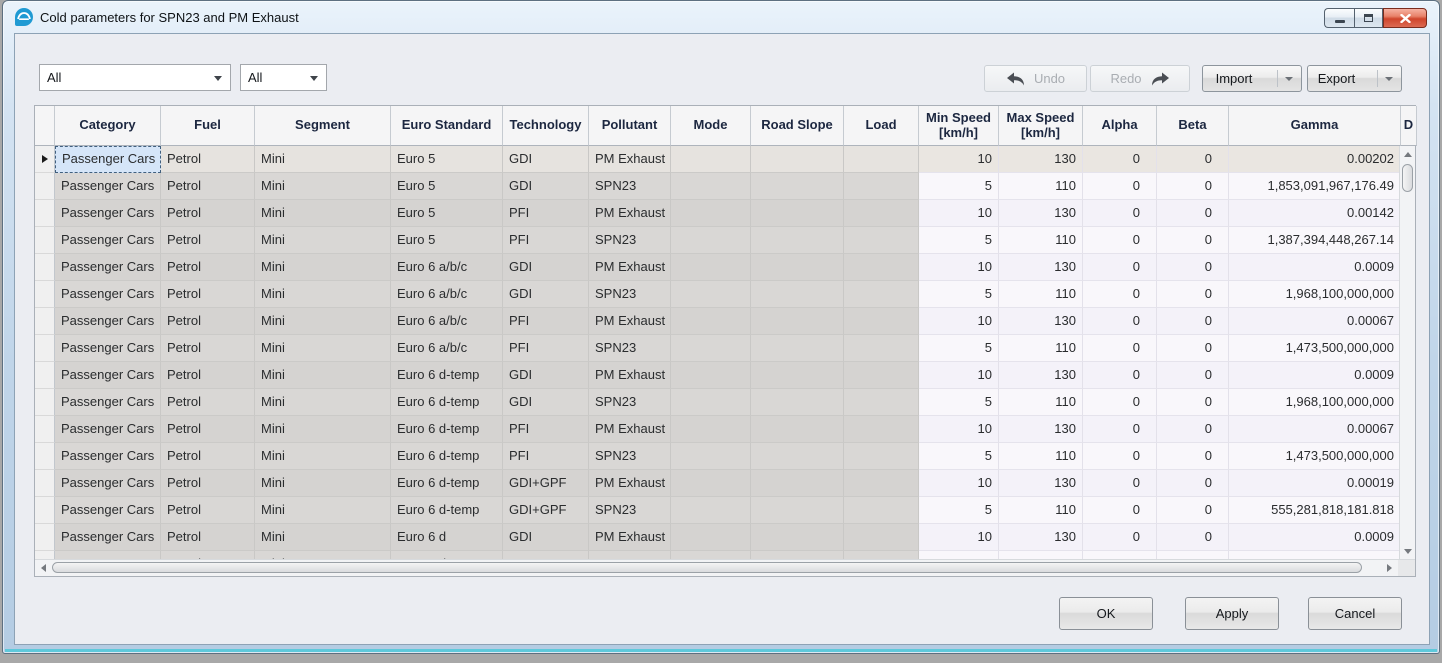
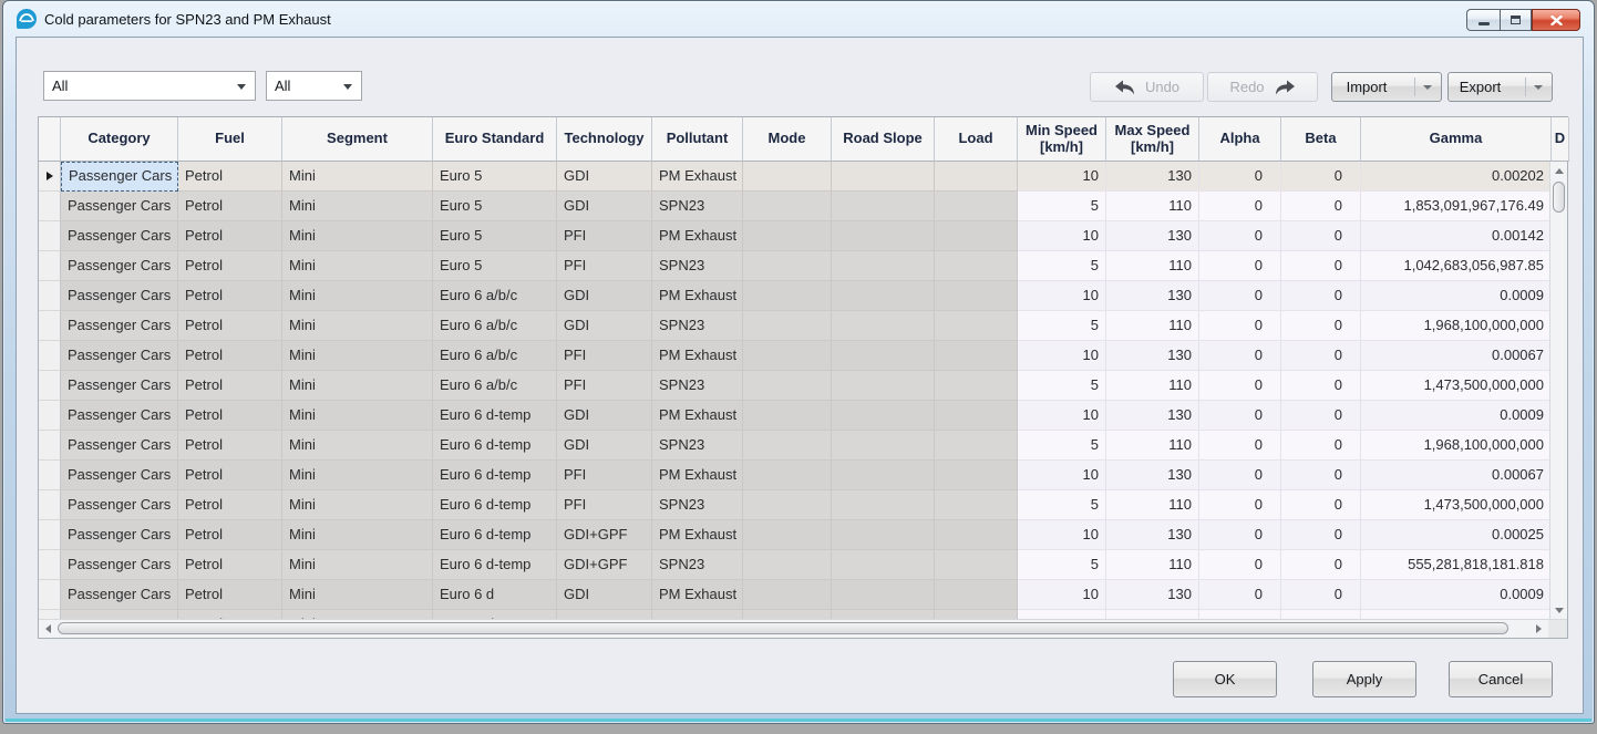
  Cold parameters for SPN23 and PM Exhaust
  All
  All
  Undo
  Redo
  Import
  Export
  Category
  Fuel
  Segment
  Euro Standard
  Technology
  Pollutant
  Mode
  Road Slope
  Load
  Min Speed [km/h]
  Max Speed [km/h]
  Alpha
  Beta
  Gamma
  D
  Passenger Cars
  Petrol
  Mini
  Euro 5
  GDI
  PM Exhaust
  10
  130
  0
  0
  0.00202
  Passenger Cars
  Petrol
  Mini
  Euro 5
  GDI
  SPN23
  5
  110
  0
  0
  1,853,091,967,176.49
  Passenger Cars
  Petrol
  Mini
  Euro 5
  PFI
  PM Exhaust
  10
  130
  0
  0
  0.00142
  Passenger Cars
  Petrol
  Mini
  Euro 5
  PFI
  SPN23
  5
  110
  0
  0
- 1,387,394,448,267.14
+ 1,042,683,056,987.85
  Passenger Cars
  Petrol
  Mini
  Euro 6 a/b/c
  GDI
  PM Exhaust
  10
  130
  0
  0
  0.0009
  Passenger Cars
  Petrol
  Mini
  Euro 6 a/b/c
  GDI
  SPN23
  5
  110
  0
  0
  1,968,100,000,000
  Passenger Cars
  Petrol
  Mini
  Euro 6 a/b/c
  PFI
  PM Exhaust
  10
  130
  0
  0
  0.00067
  Passenger Cars
  Petrol
  Mini
  Euro 6 a/b/c
  PFI
  SPN23
  5
  110
  0
  0
  1,473,500,000,000
  Passenger Cars
  Petrol
  Mini
  Euro 6 d-temp
  GDI
  PM Exhaust
  10
  130
  0
  0
  0.0009
  Passenger Cars
  Petrol
  Mini
  Euro 6 d-temp
  GDI
  SPN23
  5
  110
  0
  0
  1,968,100,000,000
  Passenger Cars
  Petrol
  Mini
  Euro 6 d-temp
  PFI
  PM Exhaust
  10
  130
  0
  0
  0.00067
  Passenger Cars
  Petrol
  Mini
  Euro 6 d-temp
  PFI
  SPN23
  5
  110
  0
  0
  1,473,500,000,000
  Passenger Cars
  Petrol
  Mini
  Euro 6 d-temp
  GDI+GPF
  PM Exhaust
  10
  130
  0
  0
- 0.00019
+ 0.00025
  Passenger Cars
  Petrol
  Mini
  Euro 6 d-temp
  GDI+GPF
  SPN23
  5
  110
  0
  0
  555,281,818,181.818
  Passenger Cars
  Petrol
  Mini
  Euro 6 d
  GDI
  PM Exhaust
  10
  130
  0
  0
  0.0009
  OK
  Apply
  Cancel
